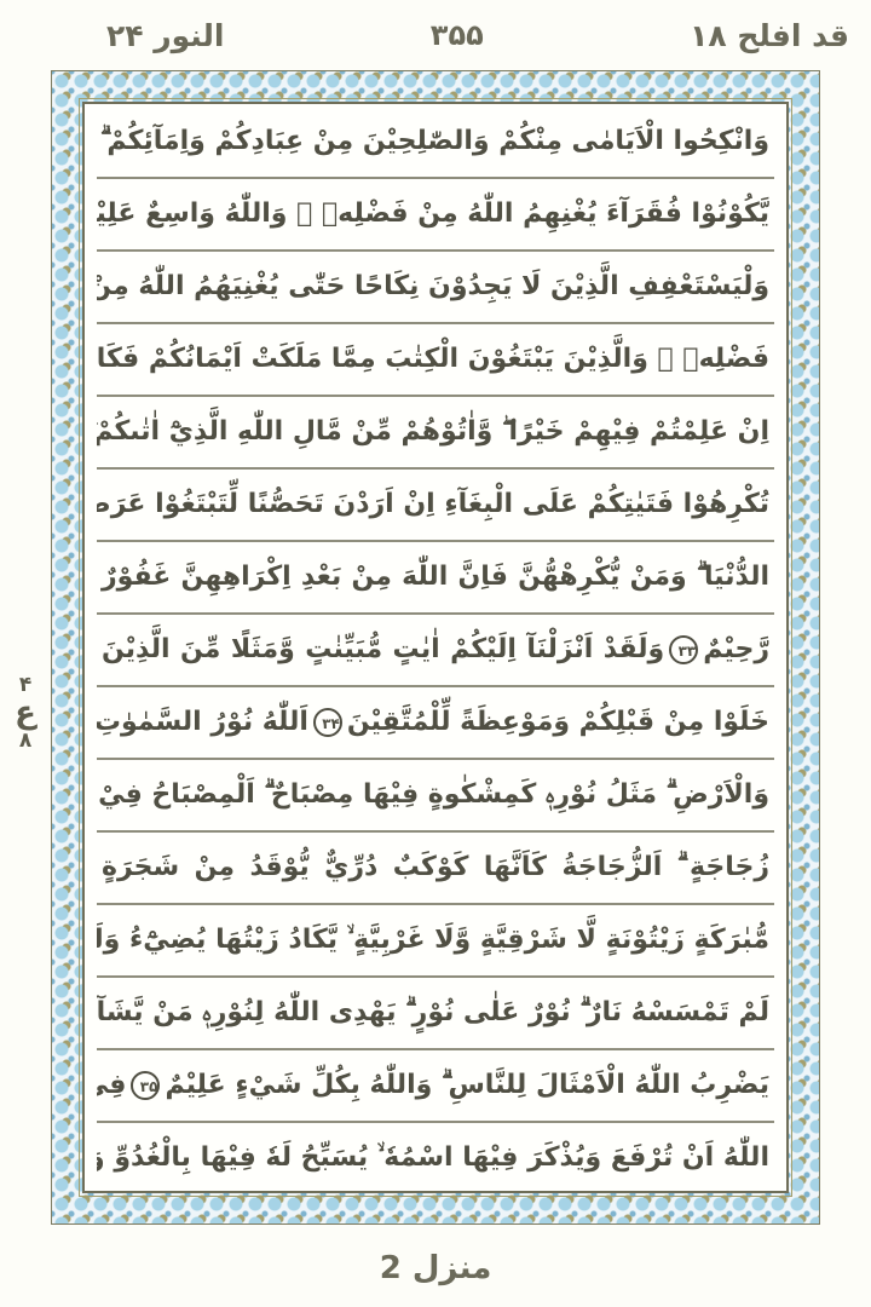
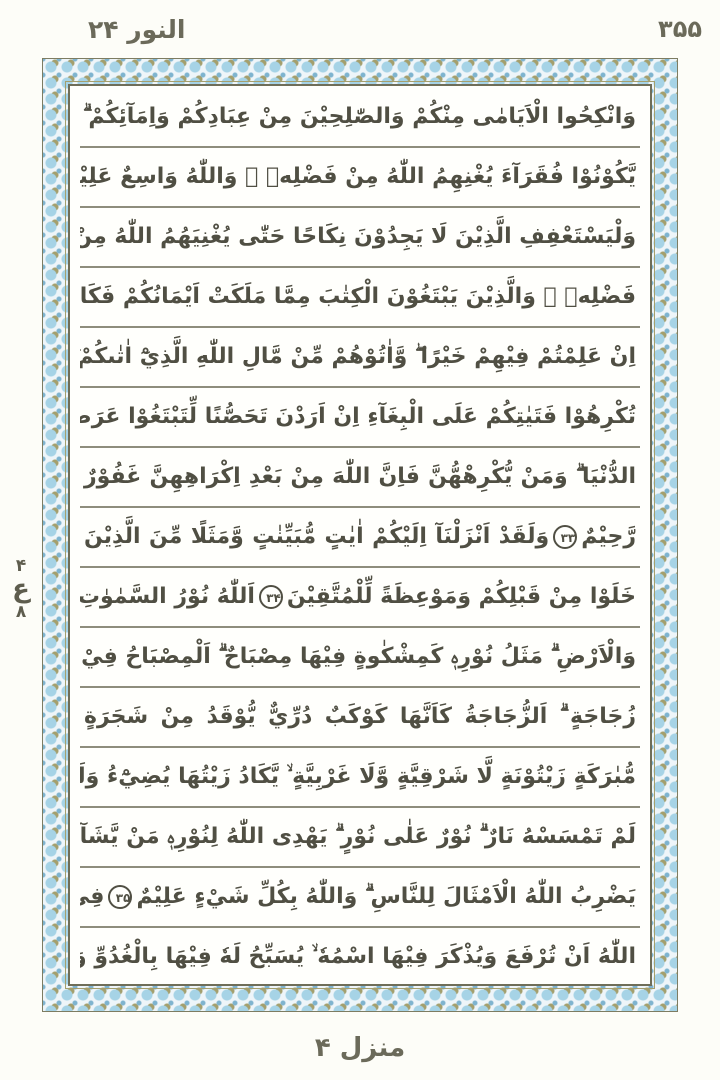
- قد افلح ۱۸
  ۳۵۵
  النور ۲۴
  وَانْكِحُوا الْاَيَامٰى مِنْكُمْ وَالصّٰلِحِيْنَ مِنْ عِبَادِكُمْ وَاِمَآئِكُمْ ۗ
  يَّكُوْنُوْا فُقَرَآءَ يُغْنِهِمُ اللّٰهُ مِنْ فَضْلِهٖ ۗ وَاللّٰهُ وَاسِعٌ عَلِيْ
  وَلْيَسْتَعْفِفِ الَّذِيْنَ لَا يَجِدُوْنَ نِكَاحًا حَتّٰى يُغْنِيَهُمُ اللّٰهُ مِنْ
  فَضْلِهٖ ۗ وَالَّذِيْنَ يَبْتَغُوْنَ الْكِتٰبَ مِمَّا مَلَكَتْ اَيْمَانُكُمْ فَكَا
  اِنْ عَلِمْتُمْ فِيْهِمْ خَيْرًا ۖ وَّاٰتُوْهُمْ مِّنْ مَّالِ اللّٰهِ الَّذِيْٓ اٰتٰىكُمْ
  تُكْرِهُوْا فَتَيٰتِكُمْ عَلَى الْبِغَآءِ اِنْ اَرَدْنَ تَحَصُّنًا لِّتَبْتَغُوْا عَرَ
  الدُّنْيَا ۗ وَمَنْ يُّكْرِهْهُّنَّ فَاِنَّ اللّٰهَ مِنْ بَعْدِ اِكْرَاهِهِنَّ غَفُوْرٌ
  رَّحِيْمٌ۳۳وَلَقَدْ اَنْزَلْنَآ اِلَيْكُمْ اٰيٰتٍ مُّبَيِّنٰتٍ وَّمَثَلًا مِّنَ الَّذِيْنَ
  خَلَوْا مِنْ قَبْلِكُمْ وَمَوْعِظَةً لِّلْمُتَّقِيْنَ۳۴اَللّٰهُ نُوْرُ السَّمٰوٰتِ
  وَالْاَرْضِ ۗ مَثَلُ نُوْرِهٖ كَمِشْكٰوةٍ فِيْهَا مِصْبَاحٌ ۗ اَلْمِصْبَاحُ فِيْ
  زُجَاجَةٍ ۗ اَلزُّجَاجَةُ كَاَنَّهَا كَوْكَبٌ دُرِّيٌّ يُّوْقَدُ مِنْ شَجَرَةٍ
  مُّبٰرَكَةٍ زَيْتُوْنَةٍ لَّا شَرْقِيَّةٍ وَّلَا غَرْبِيَّةٍ ۙ يَّكَادُ زَيْتُهَا يُضِيْٓءُ وَلَ
  لَمْ تَمْسَسْهُ نَارٌ ۗ نُوْرٌ عَلٰى نُوْرٍ ۗ يَهْدِى اللّٰهُ لِنُوْرِهٖ مَنْ يَّشَآ
  يَضْرِبُ اللّٰهُ الْاَمْثَالَ لِلنَّاسِ ۗ وَاللّٰهُ بِكُلِّ شَيْءٍ عَلِيْمٌ۳۵فِ
  اللّٰهُ اَنْ تُرْفَعَ وَيُذْكَرَ فِيْهَا اسْمُهٗ ۙ يُسَبِّحُ لَهٗ فِيْهَا بِالْغُدُوِّ وَ
  ۴
  ع
  ۸
- منزل 2
+ منزل ۴
